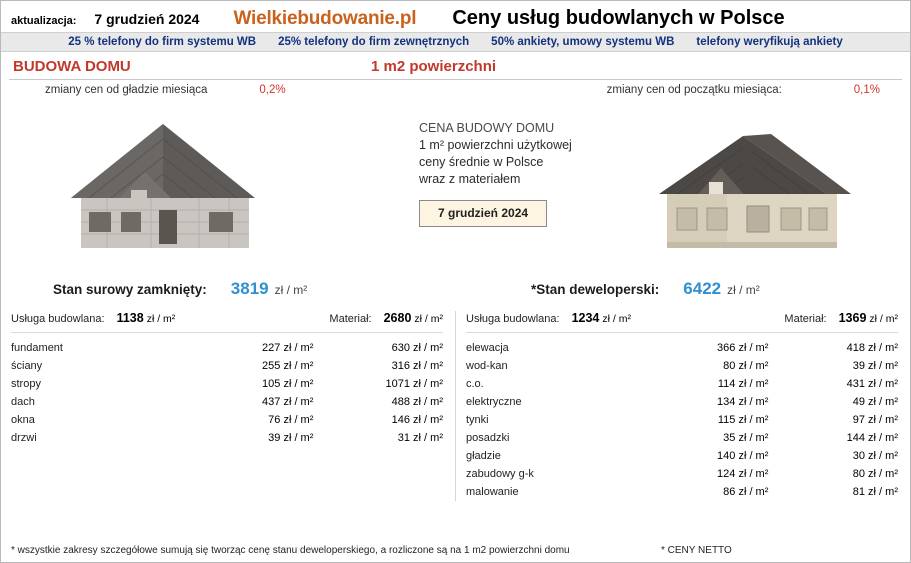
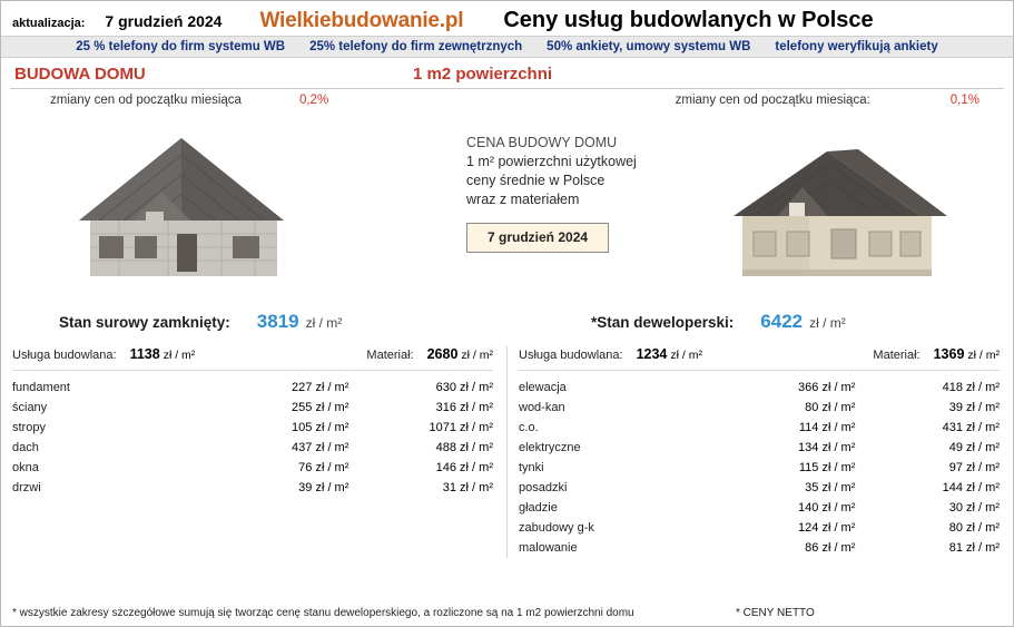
  aktualizacja:
  7 grudzień 2024
  Wielkiebudowanie.pl
  Ceny usług budowlanych w Polsce
  25 % telefony do firm systemu WB
  25% telefony do firm zewnętrznych
  50% ankiety, umowy systemu WB
  telefony weryfikują ankiety
  BUDOWA DOMU
  1 m2 powierzchni
- zmiany cen od gładzie miesiąca
+ zmiany cen od początku miesiąca
  0,2%
  zmiany cen od początku miesiąca:
  0,1%
  CENA BUDOWY DOMU
  1 m² powierzchni użytkowej
  ceny średnie w Polsce
  wraz z materiałem
  7 grudzień 2024
  Stan surowy zamknięty:
  3819
  zł / m²
  *Stan deweloperski:
  6422
  zł / m²
  Usługa budowlana:
  1138
  zł / m²
  Materiał:
  2680
  zł / m²
  fundament	227 zł / m²	630 zł / m²
  ściany	255 zł / m²	316 zł / m²
  stropy	105 zł / m²	1071 zł / m²
  dach	437 zł / m²	488 zł / m²
  okna	76 zł / m²	146 zł / m²
  drzwi	39 zł / m²	31 zł / m²
  Usługa budowlana:
  1234
  zł / m²
  Materiał:
  1369
  zł / m²
  elewacja	366 zł / m²	418 zł / m²
  wod-kan	80 zł / m²	39 zł / m²
  c.o.	114 zł / m²	431 zł / m²
  elektryczne	134 zł / m²	49 zł / m²
  tynki	115 zł / m²	97 zł / m²
  posadzki	35 zł / m²	144 zł / m²
  gładzie	140 zł / m²	30 zł / m²
  zabudowy g-k	124 zł / m²	80 zł / m²
  malowanie	86 zł / m²	81 zł / m²
  * wszystkie zakresy szczegółowe sumują się tworząc cenę stanu deweloperskiego, a rozliczone są na 1 m2 powierzchni domu
  * CENY NETTO
